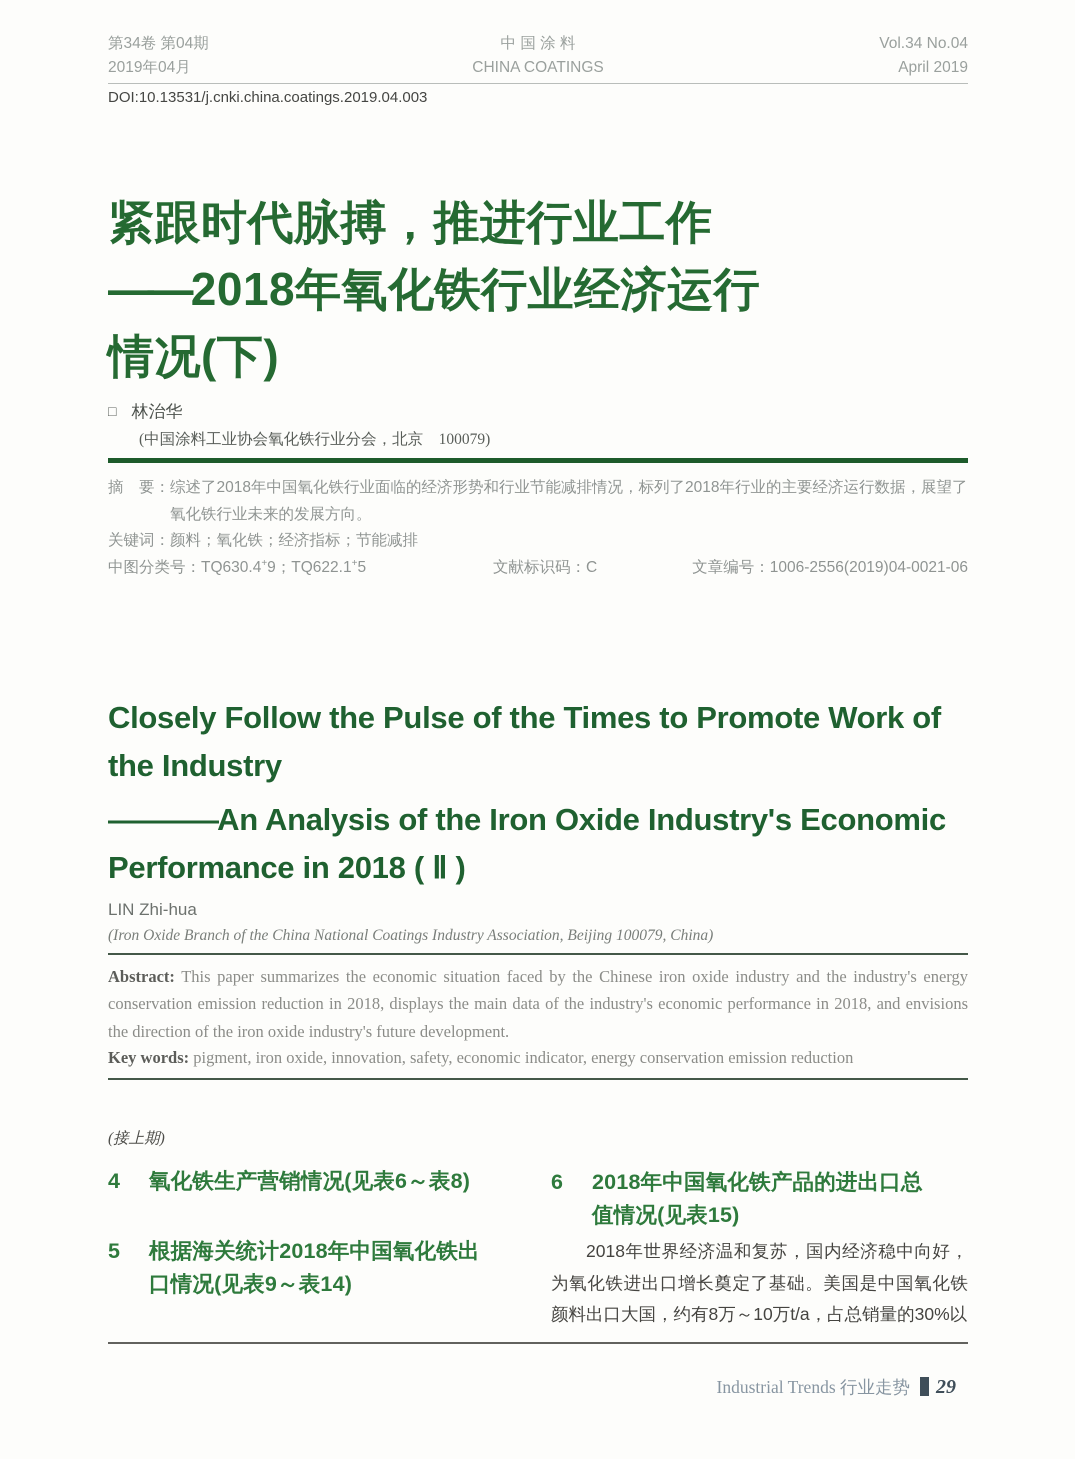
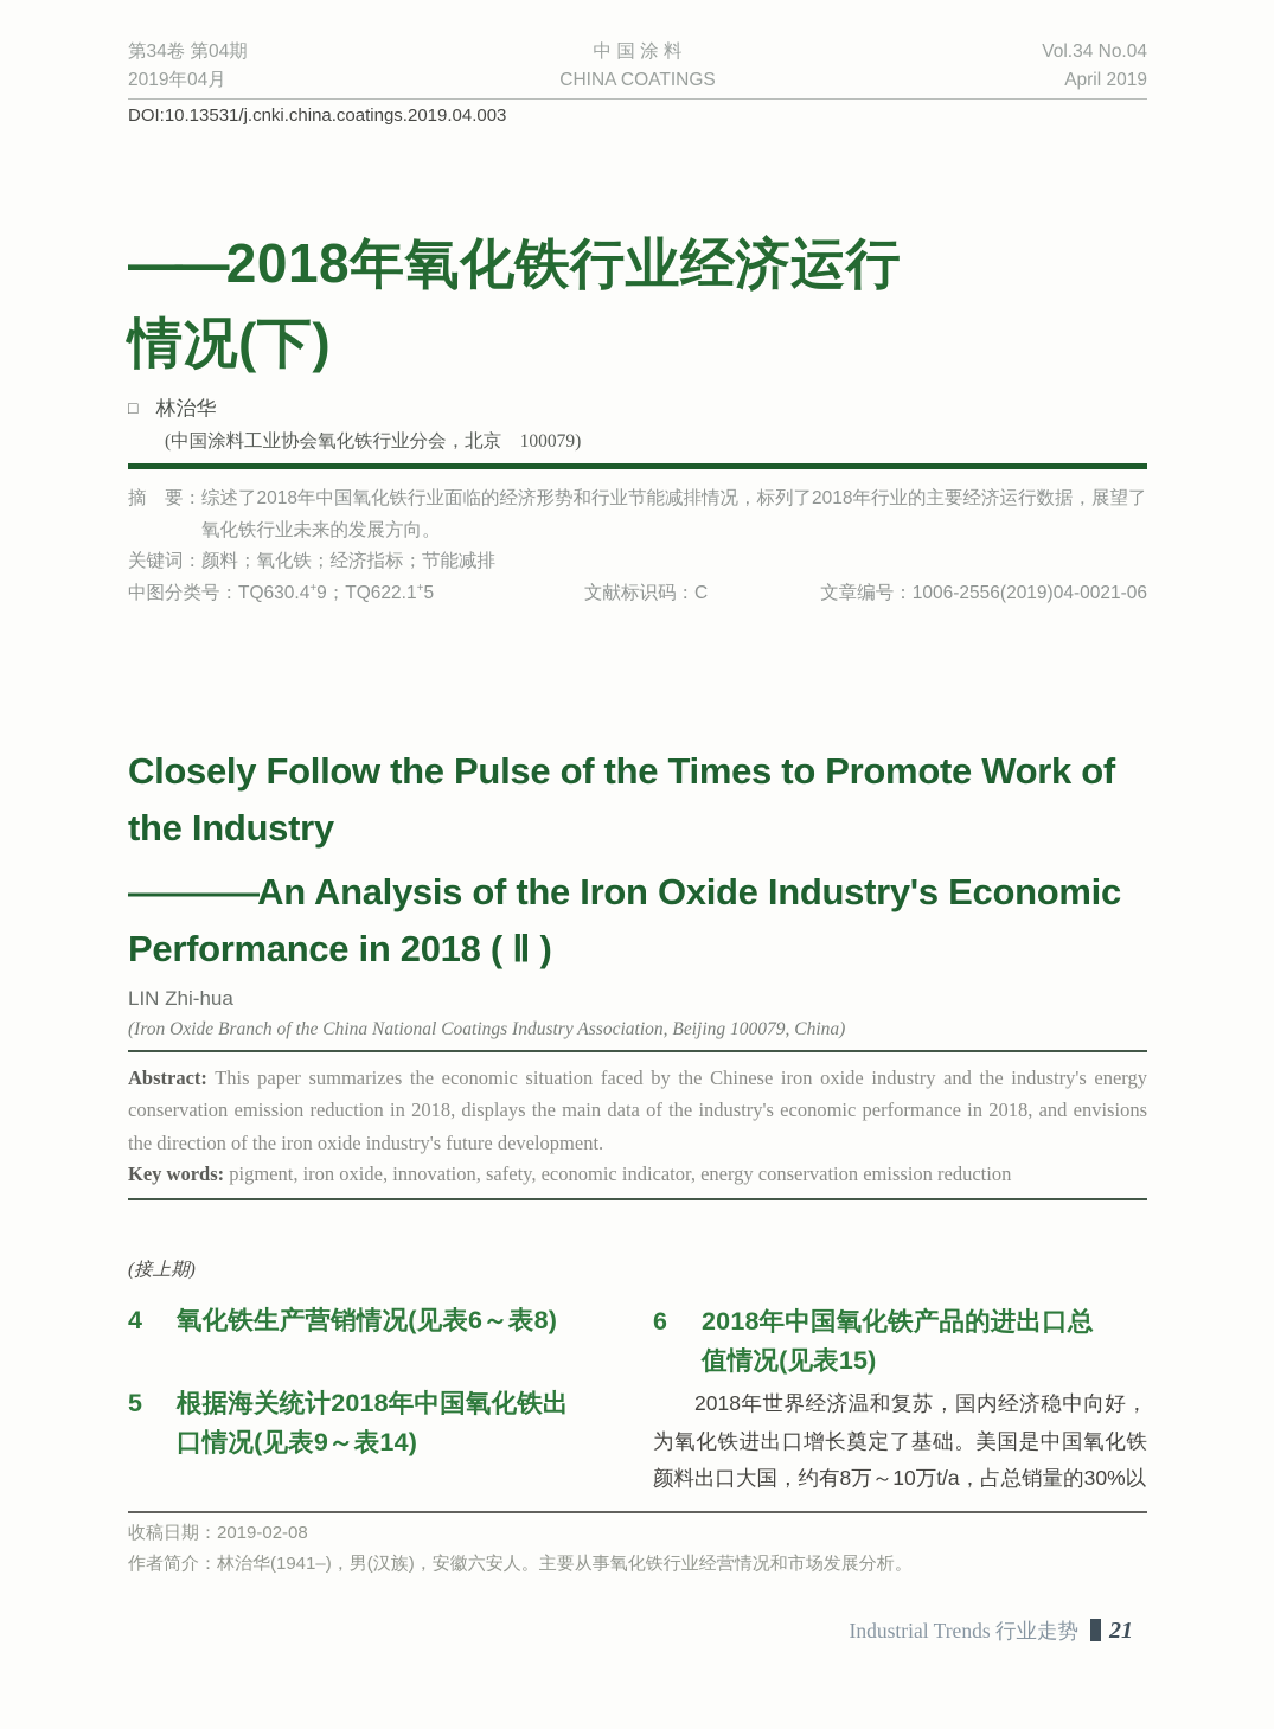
  第34卷 第04期
  2019年04月
  中 国 涂 料
  CHINA COATINGS
  Vol.34 No.04
  April 2019
  DOI:10.13531/j.cnki.china.coatings.2019.04.003
- 紧跟时代脉搏，推进行业工作
  ——2018年氧化铁行业经济运行
  情况(下)
  □ 林治华
  (中国涂料工业协会氧化铁行业分会，北京 100079)
  摘 要：
  综述了2018年中国氧化铁行业面临的经济形势和行业节能减排情况，标列了2018年行业的主要经济运行数据，展望了氧化铁行业未来的发展方向。
  关键词：颜料；氧化铁；经济指标；节能减排
  中图分类号：TQ630.4+9；TQ622.1+5
  文献标识码：C
  文章编号：1006-2556(2019)04-0021-06
  Closely Follow the Pulse of the Times to Promote Work of the Industry
  ————An Analysis of the Iron Oxide Industry's Economic Performance in 2018 ( Ⅱ )
  LIN Zhi-hua
  (Iron Oxide Branch of the China National Coatings Industry Association, Beijing 100079, China)
  Abstract: This paper summarizes the economic situation faced by the Chinese iron oxide industry and the industry's energy conservation emission reduction in 2018, displays the main data of the industry's economic performance in 2018, and envisions the direction of the iron oxide industry's future development.
  Key words: pigment, iron oxide, innovation, safety, economic indicator, energy conservation emission reduction
  (接上期)
  4
  氧化铁生产营销情况(见表6～表8)
  5
  根据海关统计2018年中国氧化铁出口情况(见表9～表14)
  6
  2018年中国氧化铁产品的进出口总值情况(见表15)
  2018年世界经济温和复苏，国内经济稳中向好，为氧化铁进出口增长奠定了基础。美国是中国氧化铁颜料出口大国，约有8万～10万t/a，占总销量的30%以
+ 收稿日期：2019-02-08
+ 作者简介：林治华(1941–)，男(汉族)，安徽六安人。主要从事氧化铁行业经营情况和市场发展分析。
- Industrial Trends 行业走势 29
+ Industrial Trends 行业走势 21
